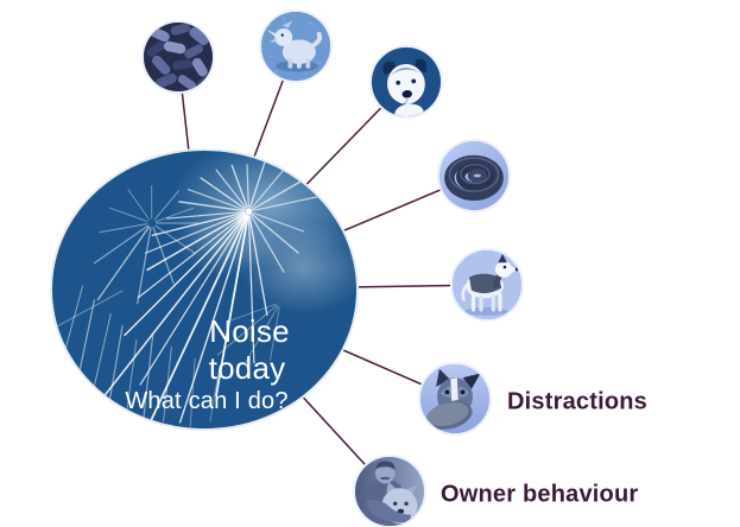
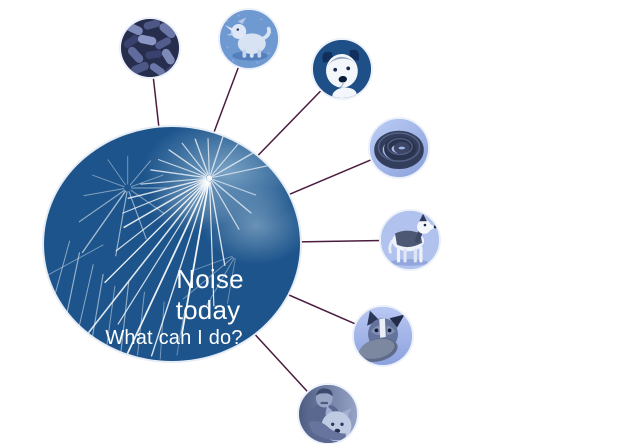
  Noise
  today
  What can I do?
- Distractions
- Owner behaviour
